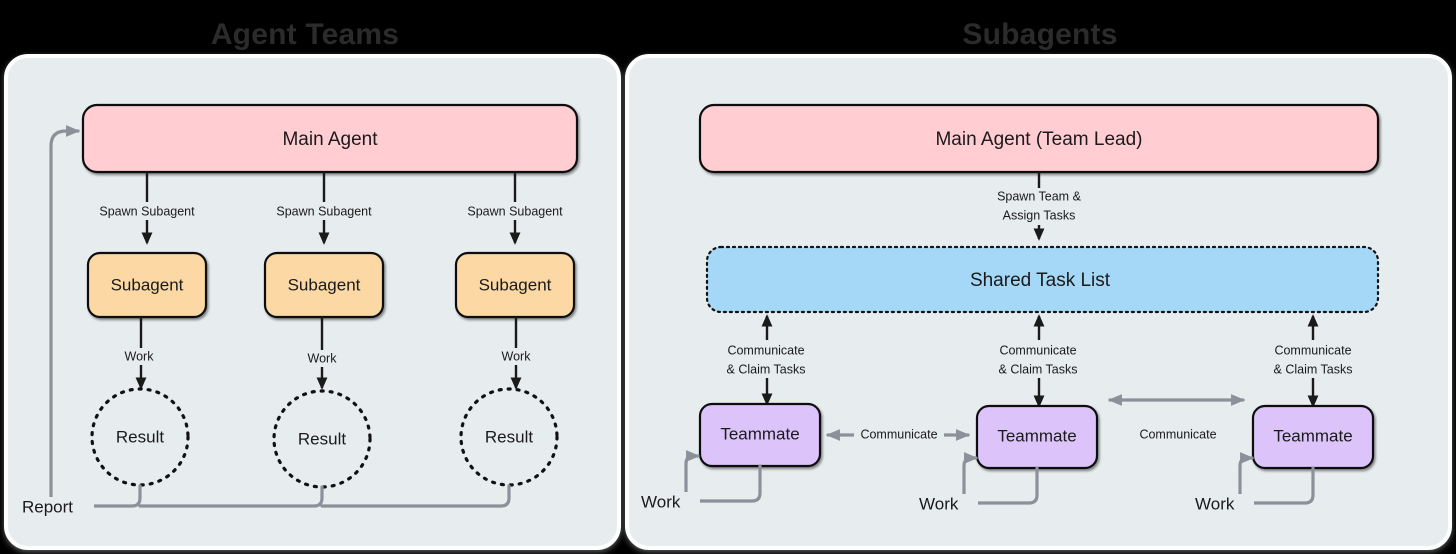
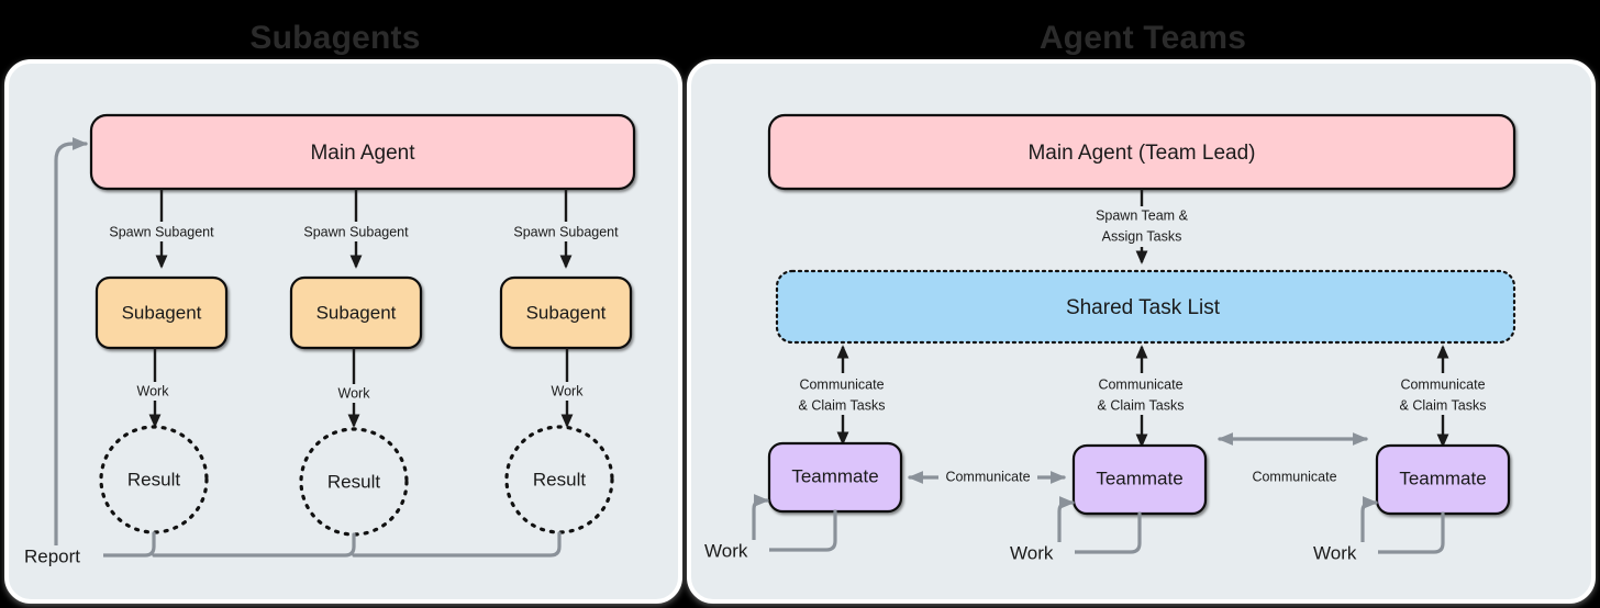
- Agent Teams
+ Subagents
  Main Agent
  Spawn Subagent
  Spawn Subagent
  Spawn Subagent
  Subagent
  Subagent
  Subagent
  Work
  Work
  Work
  Result
  Result
  Result
  Report
- Subagents
+ Agent Teams
  Main Agent (Team Lead)
  Spawn Team &
  Assign Tasks
  Shared Task List
  Communicate
  & Claim Tasks
  Communicate
  & Claim Tasks
  Communicate
  & Claim Tasks
  Communicate
  Teammate
  Teammate
  Teammate
  Communicate
  Work
  Work
  Work
